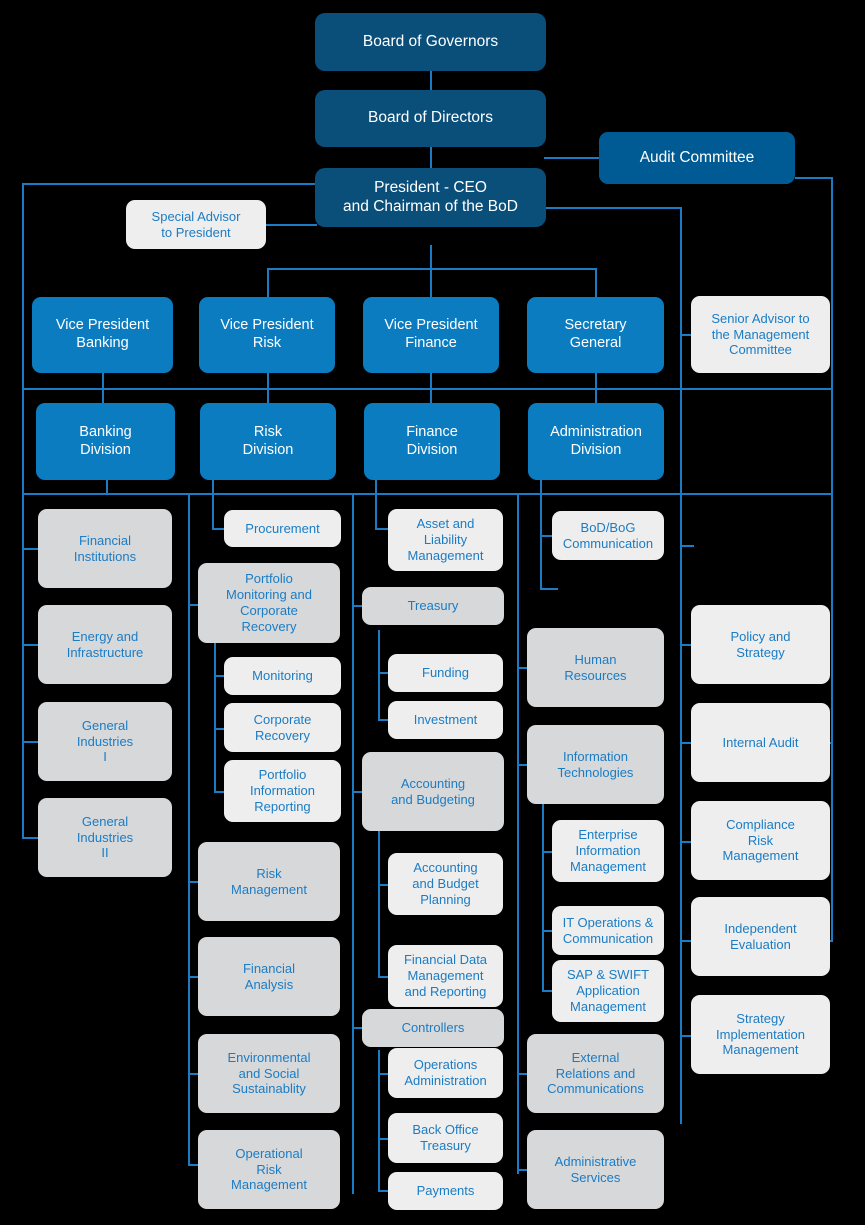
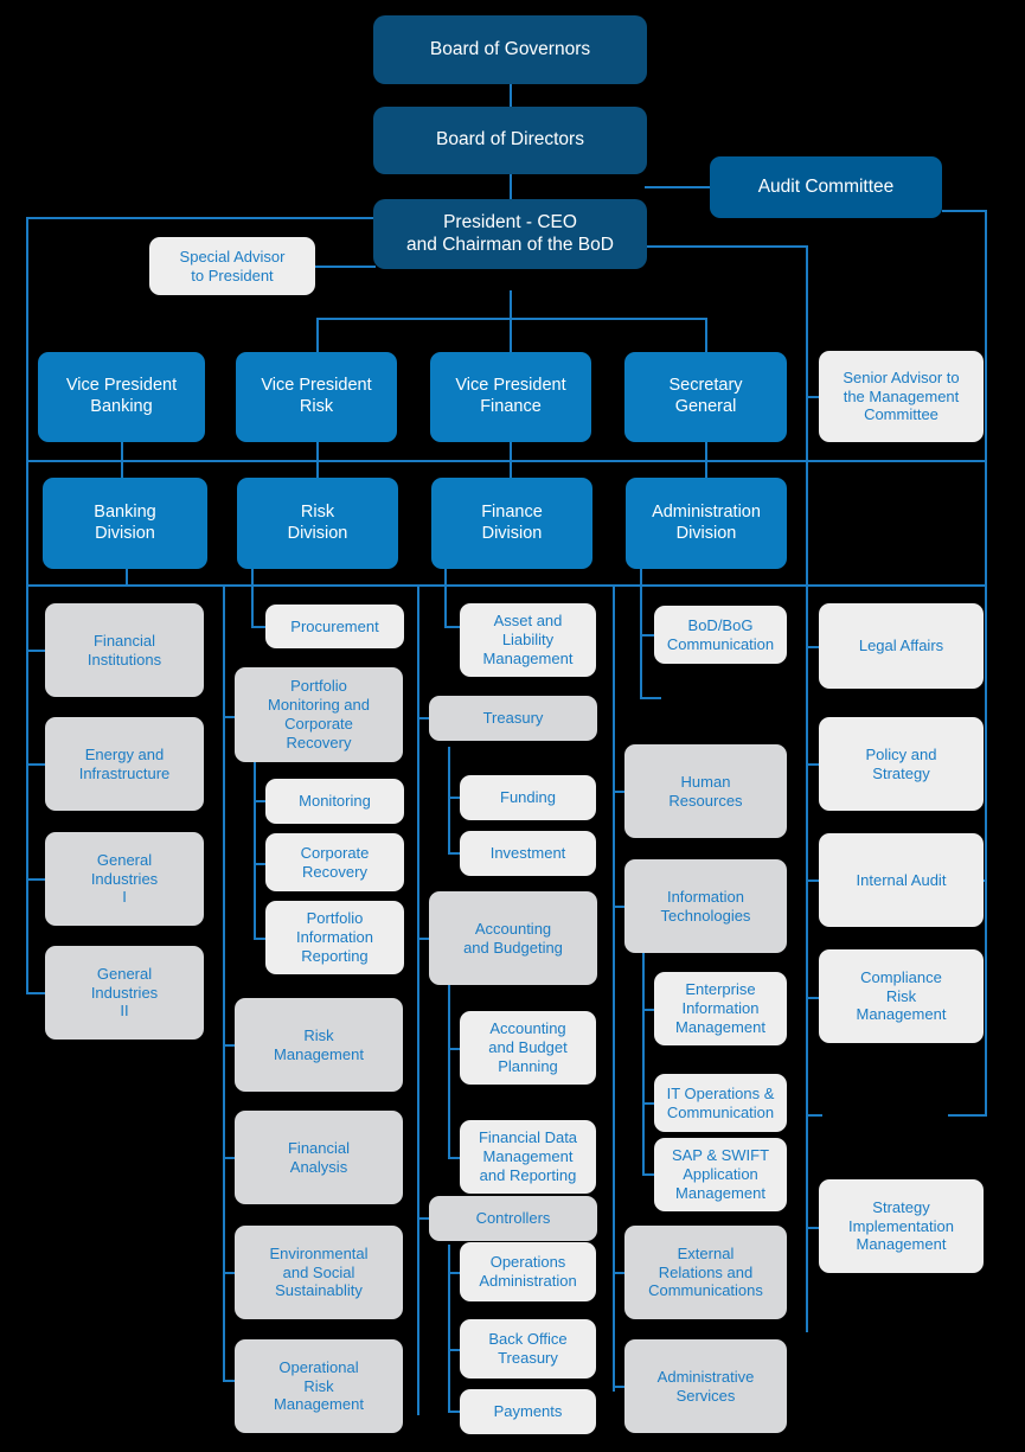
  Board of Governors
  Board of Directors
  President - CEO
  and Chairman of the BoD
  Audit Committee
  Special Advisor
  to President
  Senior Advisor to
  the Management
  Committee
  Vice President
  Banking
  Vice President
  Risk
  Vice President
  Finance
  Secretary
  General
  Banking
  Division
  Risk
  Division
  Finance
  Division
  Administration
  Division
  Financial
  Institutions
  Energy and
  Infrastructure
  General
  Industries
  I
  General
  Industries
  II
  Procurement
  Portfolio
  Monitoring and
  Corporate
  Recovery
  Monitoring
  Corporate
  Recovery
  Portfolio
  Information
  Reporting
  Risk
  Management
  Financial
  Analysis
  Environmental
  and Social
  Sustainablity
  Operational
  Risk
  Management
  Asset and
  Liability
  Management
  Treasury
  Funding
  Investment
  Accounting
  and Budgeting
  Accounting
  and Budget
  Planning
  Financial Data
  Management
  and Reporting
  Controllers
  Operations
  Administration
  Back Office
  Treasury
  Payments
  BoD/BoG
  Communication
  Human
  Resources
  Information
  Technologies
  Enterprise
  Information
  Management
  IT Operations &
  Communication
  SAP & SWIFT
  Application
  Management
  External
  Relations and
  Communications
  Administrative
  Services
+ Legal Affairs
  Policy and
  Strategy
  Internal Audit
  Compliance
  Risk
  Management
- Independent
- Evaluation
  Strategy
  Implementation
  Management
